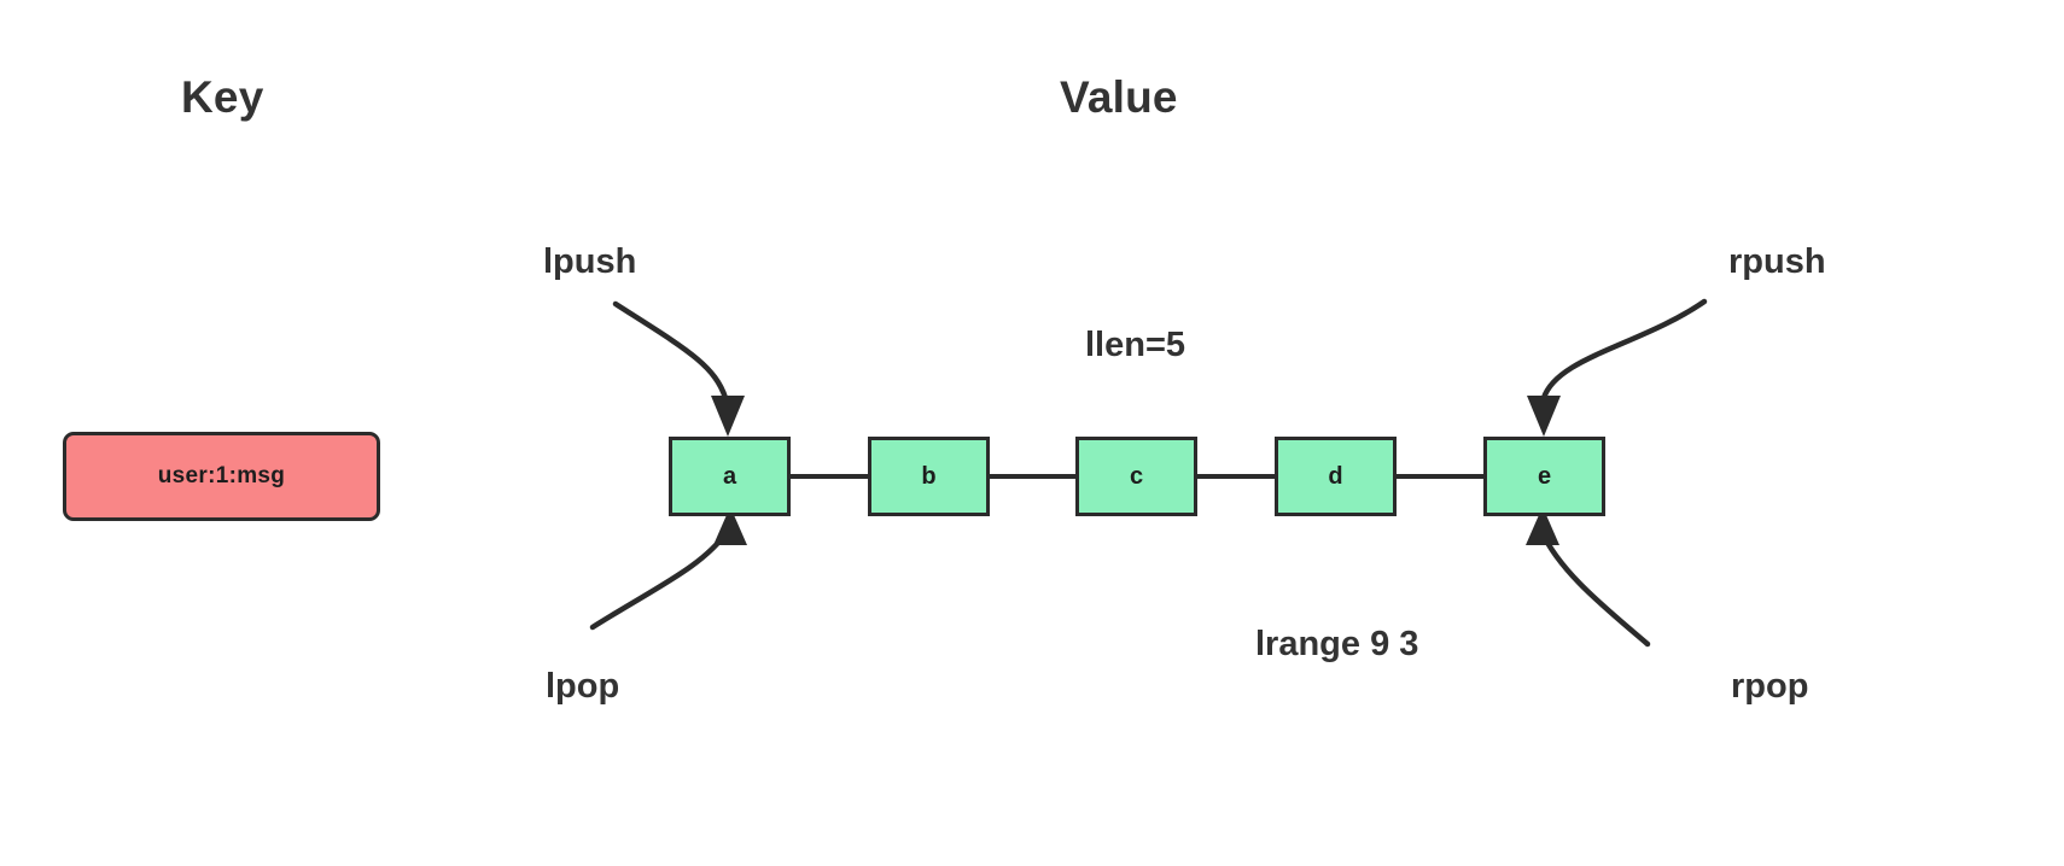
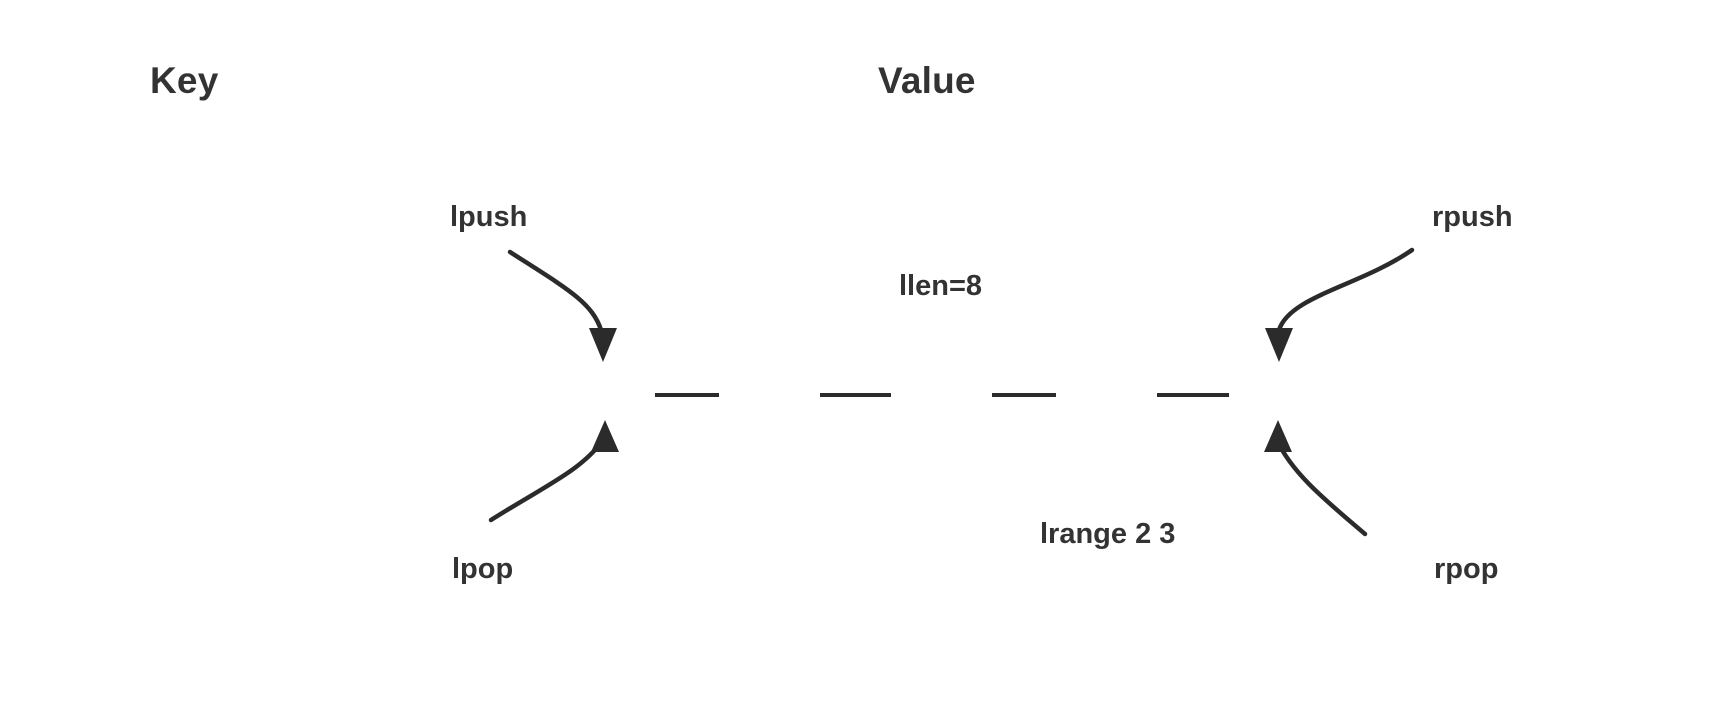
  Key
  Value
- user:1:msg
- a
- b
- c
- d
- e
  lpush
  rpush
  lpop
  rpop
- llen=5
+ llen=8
- lrange 9 3
+ lrange 2 3
